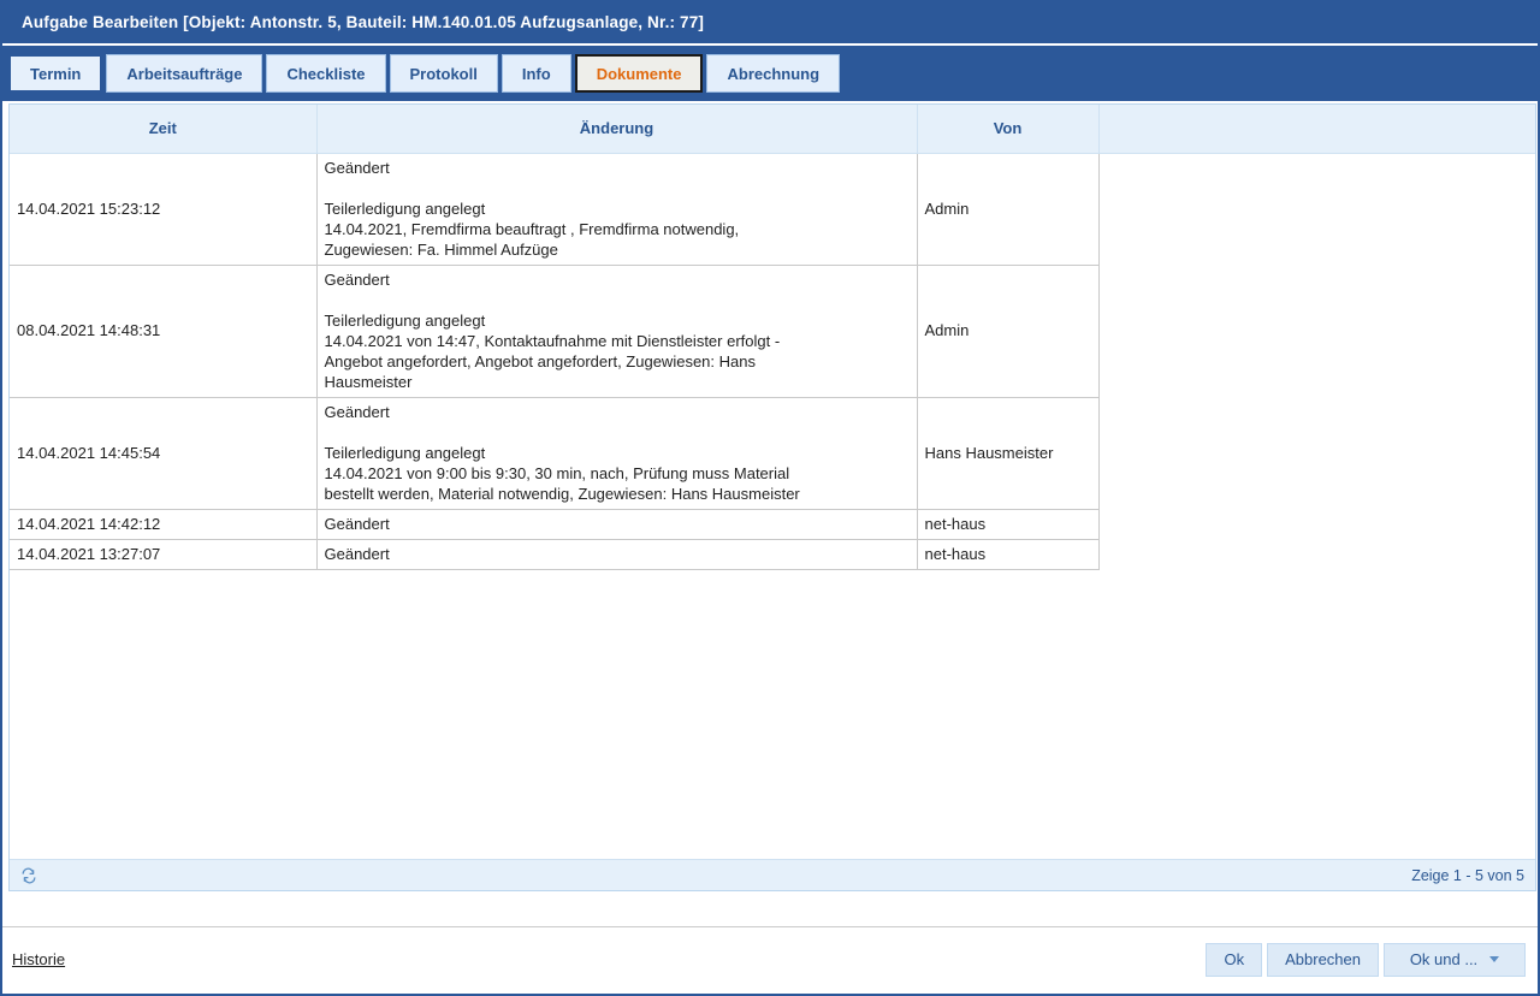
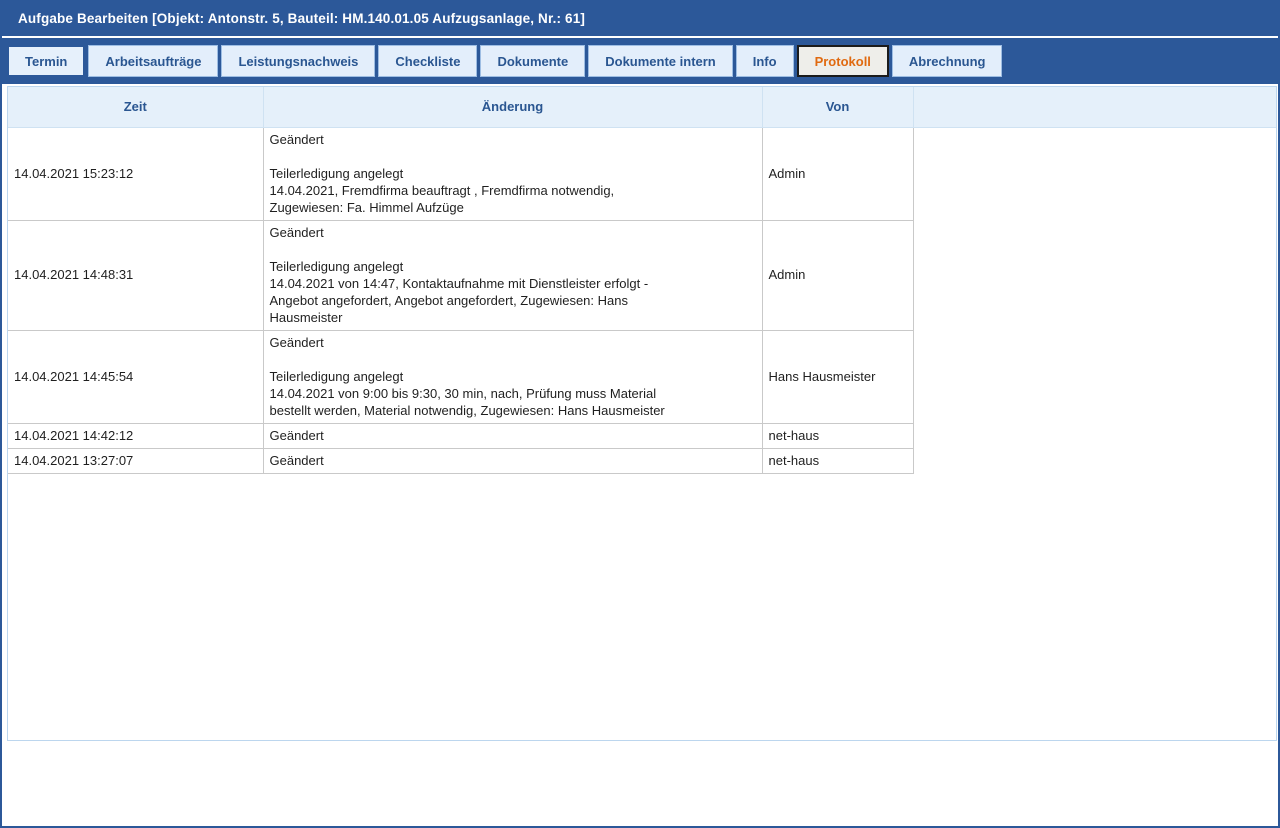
- Aufgabe Bearbeiten [Objekt: Antonstr. 5, Bauteil: HM.140.01.05 Aufzugsanlage, Nr.: 77]
+ Aufgabe Bearbeiten [Objekt: Antonstr. 5, Bauteil: HM.140.01.05 Aufzugsanlage, Nr.: 61]
  Termin
  Arbeitsaufträge
+ Leistungsnachweis
  Checkliste
- Protokoll
+ Dokumente
+ Dokumente intern
  Info
- Dokumente
+ Protokoll
  Abrechnung
  Zeit	Änderung	Von
  14.04.2021 15:23:12	Geändert Teilerledigung angelegt 14.04.2021, Fremdfirma beauftragt , Fremdfirma notwendig, Zugewiesen: Fa. Himmel Aufzüge	Admin
- 08.04.2021 14:48:31	Geändert Teilerledigung angelegt 14.04.2021 von 14:47, Kontaktaufnahme mit Dienstleister erfolgt - Angebot angefordert, Angebot angefordert, Zugewiesen: Hans Hausmeister	Admin
+ 14.04.2021 14:48:31	Geändert Teilerledigung angelegt 14.04.2021 von 14:47, Kontaktaufnahme mit Dienstleister erfolgt - Angebot angefordert, Angebot angefordert, Zugewiesen: Hans Hausmeister	Admin
  14.04.2021 14:45:54	Geändert Teilerledigung angelegt 14.04.2021 von 9:00 bis 9:30, 30 min, nach, Prüfung muss Material bestellt werden, Material notwendig, Zugewiesen: Hans Hausmeister	Hans Hausmeister
  14.04.2021 14:42:12	Geändert	net-haus
  14.04.2021 13:27:07	Geändert	net-haus
- Zeige 1 - 5 von 5
- Historie
- Ok
- Abbrechen
- Ok und ...
